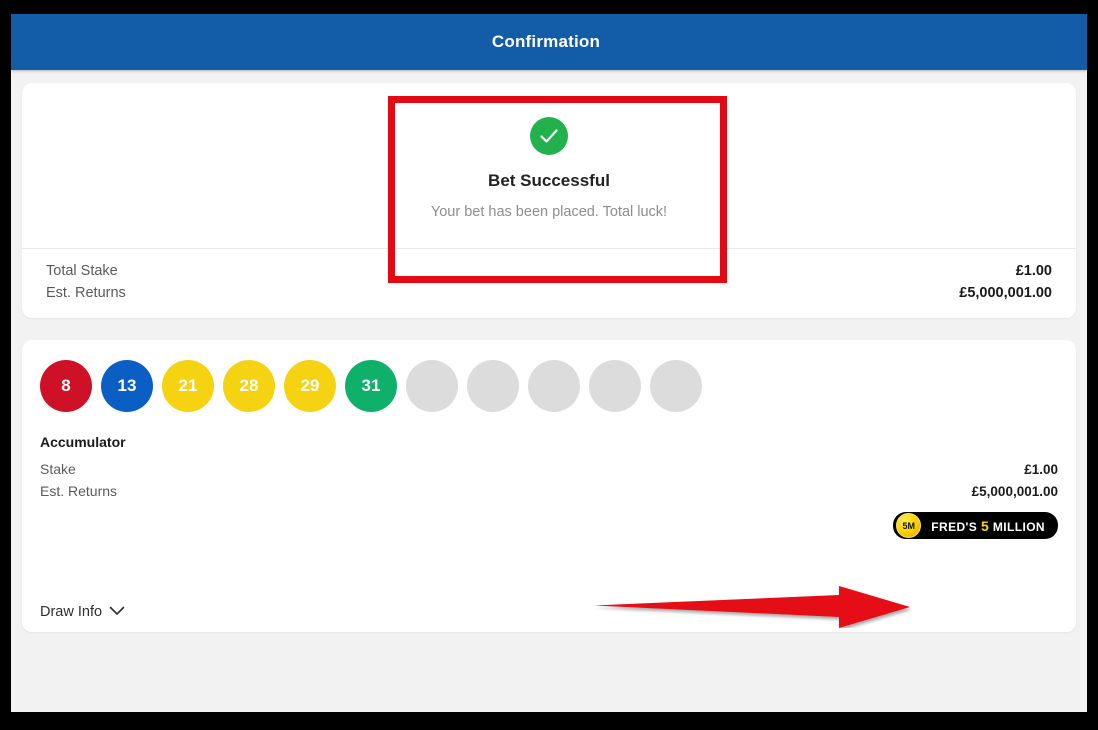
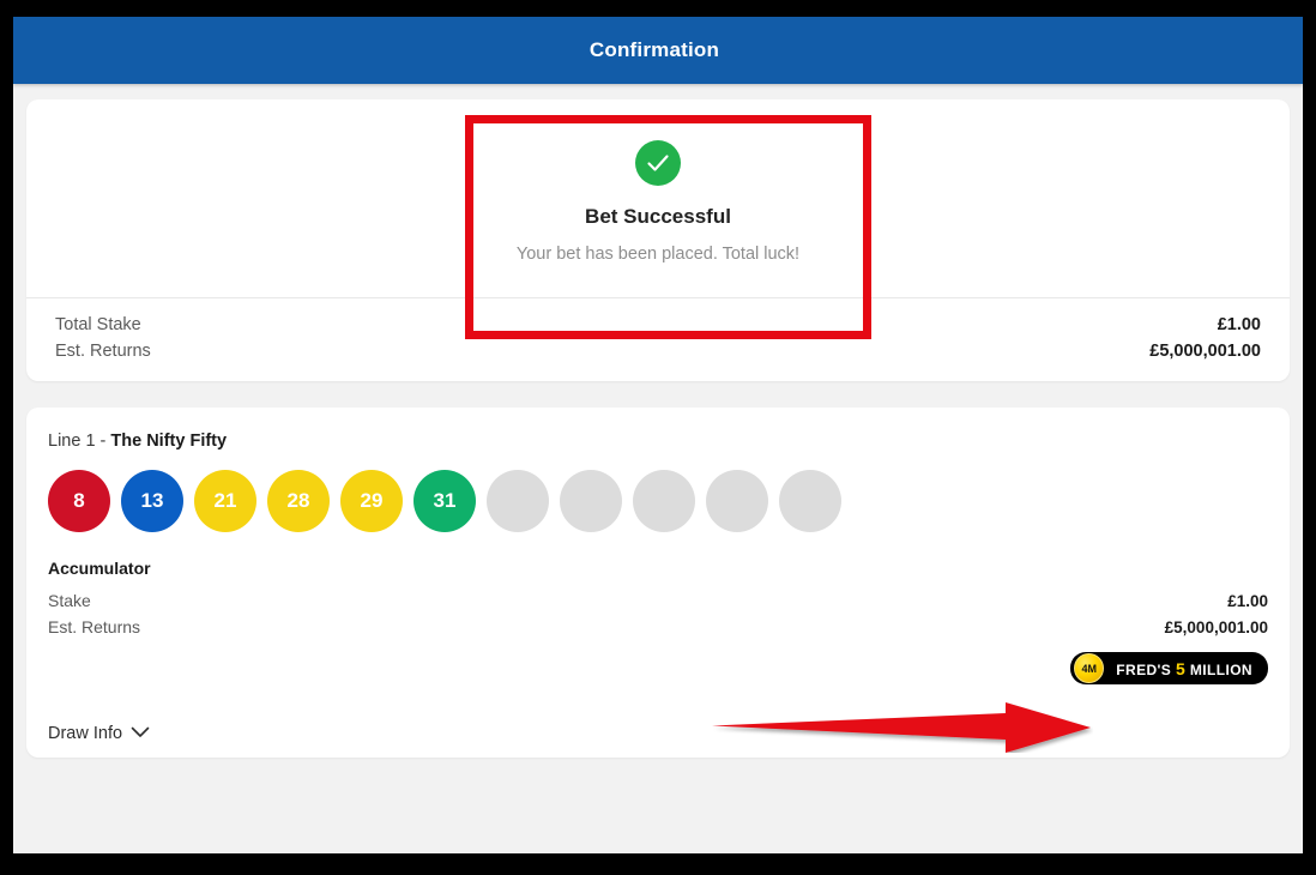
  Confirmation
  Bet Successful
  Your bet has been placed. Total luck!
  Total Stake
  £1.00
  Est. Returns
  £5,000,001.00
+ Line 1 - The Nifty Fifty
  8
  13
  21
  28
  29
  31
  Accumulator
  Stake
  £1.00
  Est. Returns
  £5,000,001.00
- 5M
+ 4M
  FRED'S 5 MILLION
  Draw Info
